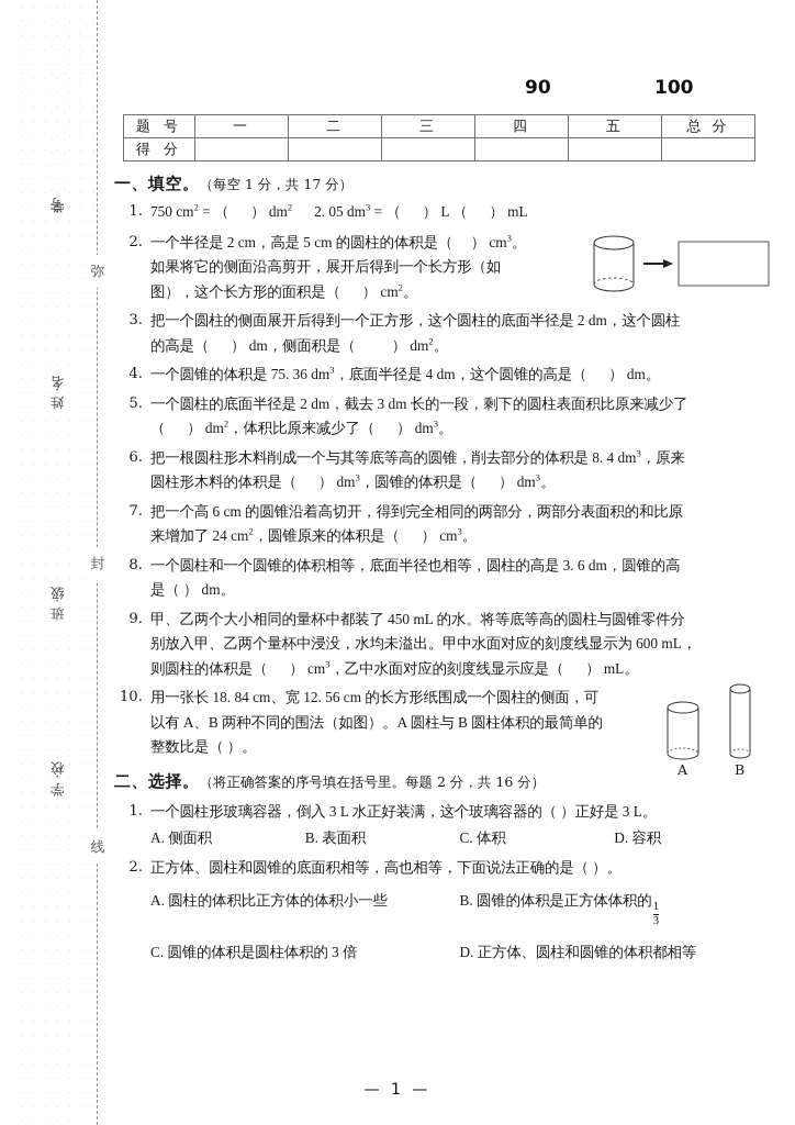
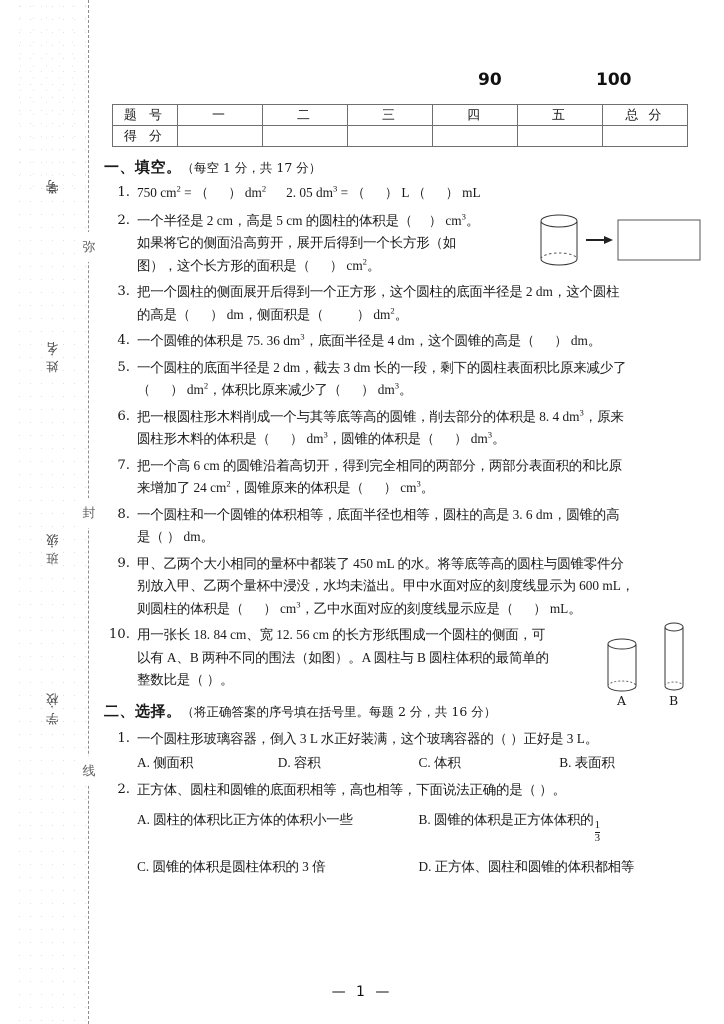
  弥
  封
  线
  90
  100
  题 号	一	二	三	四	五	总 分
  得 分
  一、填空。（每空 1 分，共 17 分）
  1.
  750 cm2 = （ ） dm2 2. 05 dm3 = （ ） L （ ） mL
  2.
  一个半径是 2 cm，高是 5 cm 的圆柱的体积是（ ） cm3。
  如果将它的侧面沿高剪开，展开后得到一个长方形（如
  图），这个长方形的面积是（ ） cm2。
  3.
  把一个圆柱的侧面展开后得到一个正方形，这个圆柱的底面半径是 2 dm，这个圆柱
  的高是（ ） dm，侧面积是（ ） dm2。
  4.
  一个圆锥的体积是 75. 36 dm3，底面半径是 4 dm，这个圆锥的高是（ ） dm。
  5.
  一个圆柱的底面半径是 2 dm，截去 3 dm 长的一段，剩下的圆柱表面积比原来减少了
  （ ） dm2，体积比原来减少了（ ） dm3。
  6.
  把一根圆柱形木料削成一个与其等底等高的圆锥，削去部分的体积是 8. 4 dm3，原来
  圆柱形木料的体积是（ ） dm3，圆锥的体积是（ ） dm3。
  7.
  把一个高 6 cm 的圆锥沿着高切开，得到完全相同的两部分，两部分表面积的和比原
  来增加了 24 cm2，圆锥原来的体积是（ ） cm3。
  8.
  一个圆柱和一个圆锥的体积相等，底面半径也相等，圆柱的高是 3. 6 dm，圆锥的高
  是（ ） dm。
  9.
  甲、乙两个大小相同的量杯中都装了 450 mL 的水。将等底等高的圆柱与圆锥零件分
  别放入甲、乙两个量杯中浸没，水均未溢出。甲中水面对应的刻度线显示为 600 mL，
  则圆柱的体积是（ ） cm3，乙中水面对应的刻度线显示应是（ ） mL。
  10.
  用一张长 18. 84 cm、宽 12. 56 cm 的长方形纸围成一个圆柱的侧面，可
  以有 A、B 两种不同的围法（如图）。A 圆柱与 B 圆柱体积的最简单的
  整数比是（ ）。
  A
  B
  二、选择。（将正确答案的序号填在括号里。每题 2 分，共 16 分）
  1.
  一个圆柱形玻璃容器，倒入 3 L 水正好装满，这个玻璃容器的（ ）正好是 3 L。
  A. 侧面积
- B. 表面积
+ D. 容积
  C. 体积
- D. 容积
+ B. 表面积
  2.
  正方体、圆柱和圆锥的底面积相等，高也相等，下面说法正确的是（ ）。
  A. 圆柱的体积比正方体的体积小一些
  B. 圆锥的体积是正方体体积的
  1
  3
  C. 圆锥的体积是圆柱体积的 3 倍
  D. 正方体、圆柱和圆锥的体积都相等
  — 1 —
